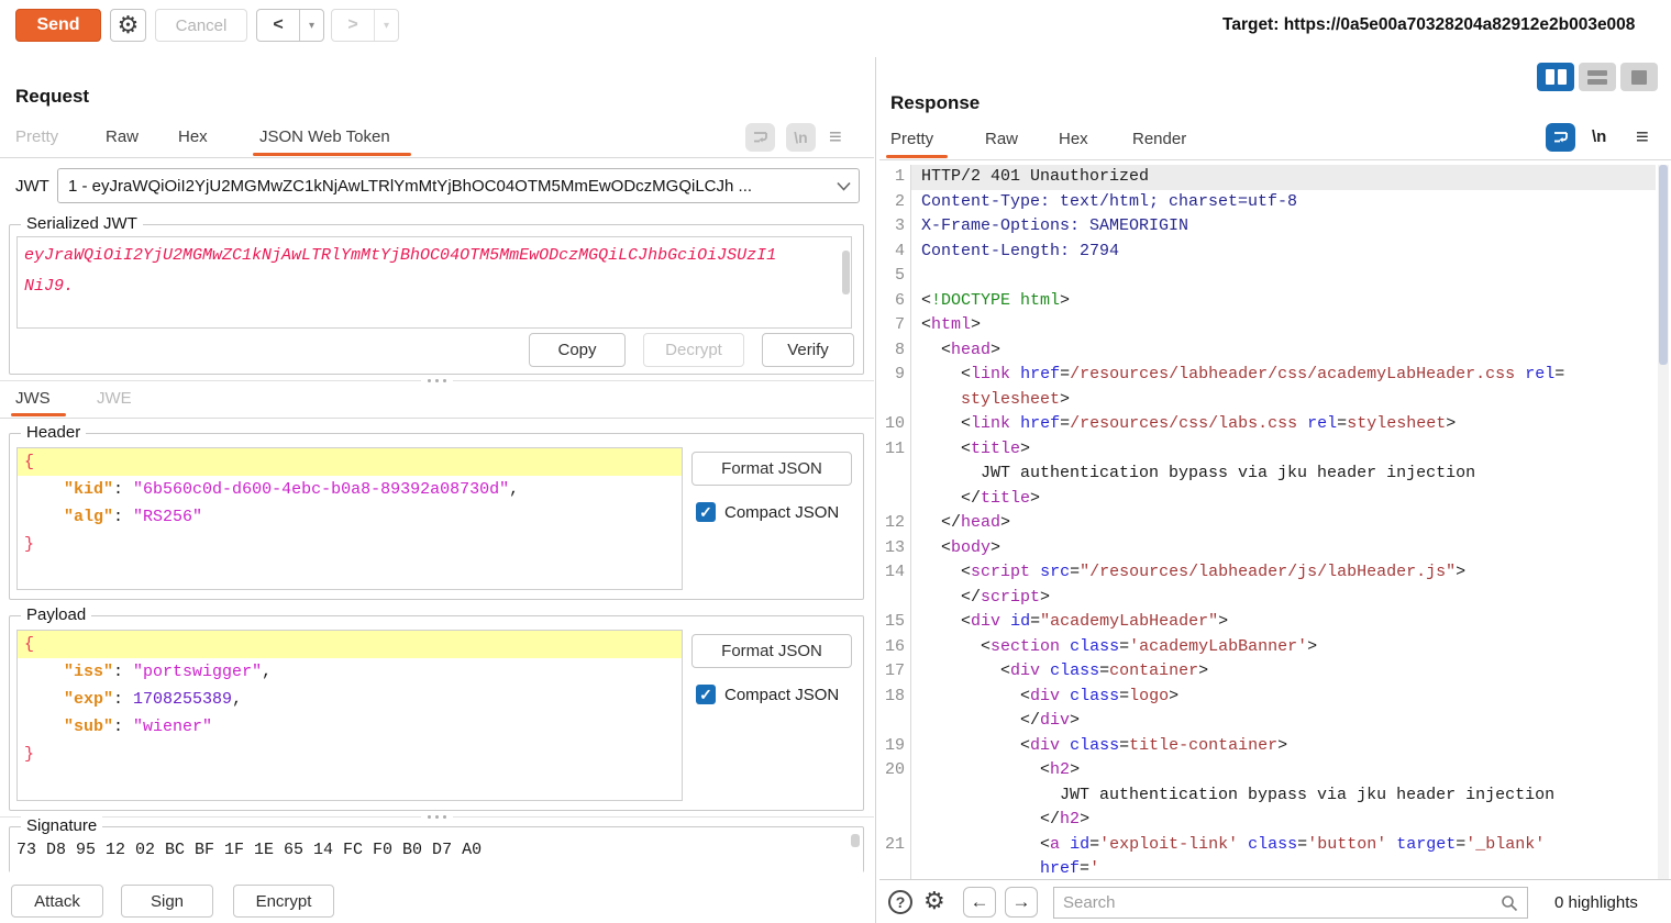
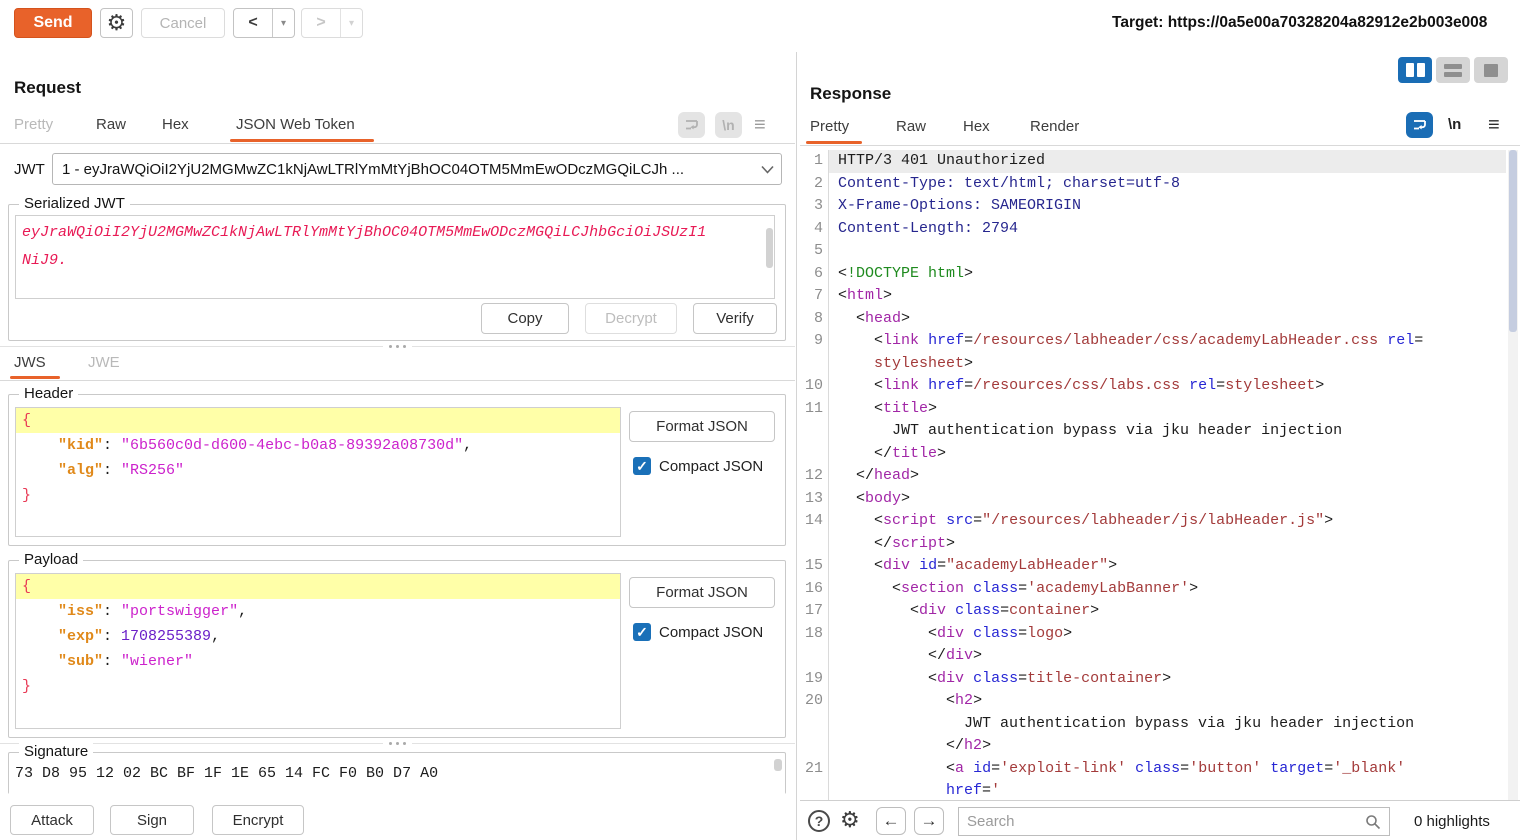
  Send
  ⚙
  Cancel
  <
  ▾
  >
  ▾
  Target: https://0a5e00a70328204a82912e2b003e008
  Request
  Pretty
  Raw
  Hex
  JSON Web Token
  \n
  ≡
  JWT
  1 - eyJraWQiOiI2YjU2MGMwZC1kNjAwLTRlYmMtYjBhOC04OTM5MmEwODczMGQiLCJh ...
  Serialized JWT
  eyJraWQiOiI2YjU2MGMwZC1kNjAwLTRlYmMtYjBhOC04OTM5MmEwODczMGQiLCJhbGciOiJSUzI1NiJ9.
  Copy
  Decrypt
  Verify
  JWS
  JWE
  Header
  {
  "kid": "6b560c0d-d600-4ebc-b0a8-89392a08730d",
  "alg": "RS256"
  }
  Format JSON
  ✓
  Compact JSON
  Payload
  {
  "iss": "portswigger",
  "exp": 1708255389,
  "sub": "wiener"
  }
  Format JSON
  ✓
  Compact JSON
  Signature
  73 D8 95 12 02 BC BF 1F 1E 65 14 FC F0 B0 D7 A0
  Attack
  Sign
  Encrypt
  Response
  Pretty
  Raw
  Hex
  Render
  \n
  ≡
  1
- HTTP/2 401 Unauthorized
+ HTTP/3 401 Unauthorized
  2
  Content-Type: text/html; charset=utf-8
  3
  X-Frame-Options: SAMEORIGIN
  4
  Content-Length: 2794
  5
  6
  <!DOCTYPE html>
  7
  <html>
  8
  <head>
  9
  <link href=/resources/labheader/css/academyLabHeader.css rel=
  stylesheet>
  10
  <link href=/resources/css/labs.css rel=stylesheet>
  11
  <title>
  JWT authentication bypass via jku header injection
  </title>
  12
  </head>
  13
  <body>
  14
  <script src="/resources/labheader/js/labHeader.js">
  </script>
  15
  <div id="academyLabHeader">
  16
  <section class='academyLabBanner'>
  17
  <div class=container>
  18
  <div class=logo>
  </div>
  19
  <div class=title-container>
  20
  <h2>
  JWT authentication bypass via jku header injection
  </h2>
  21
  <a id='exploit-link' class='button' target='_blank'
  href='
  ?
  ⚙
  ←
  →
  Search
  0 highlights
